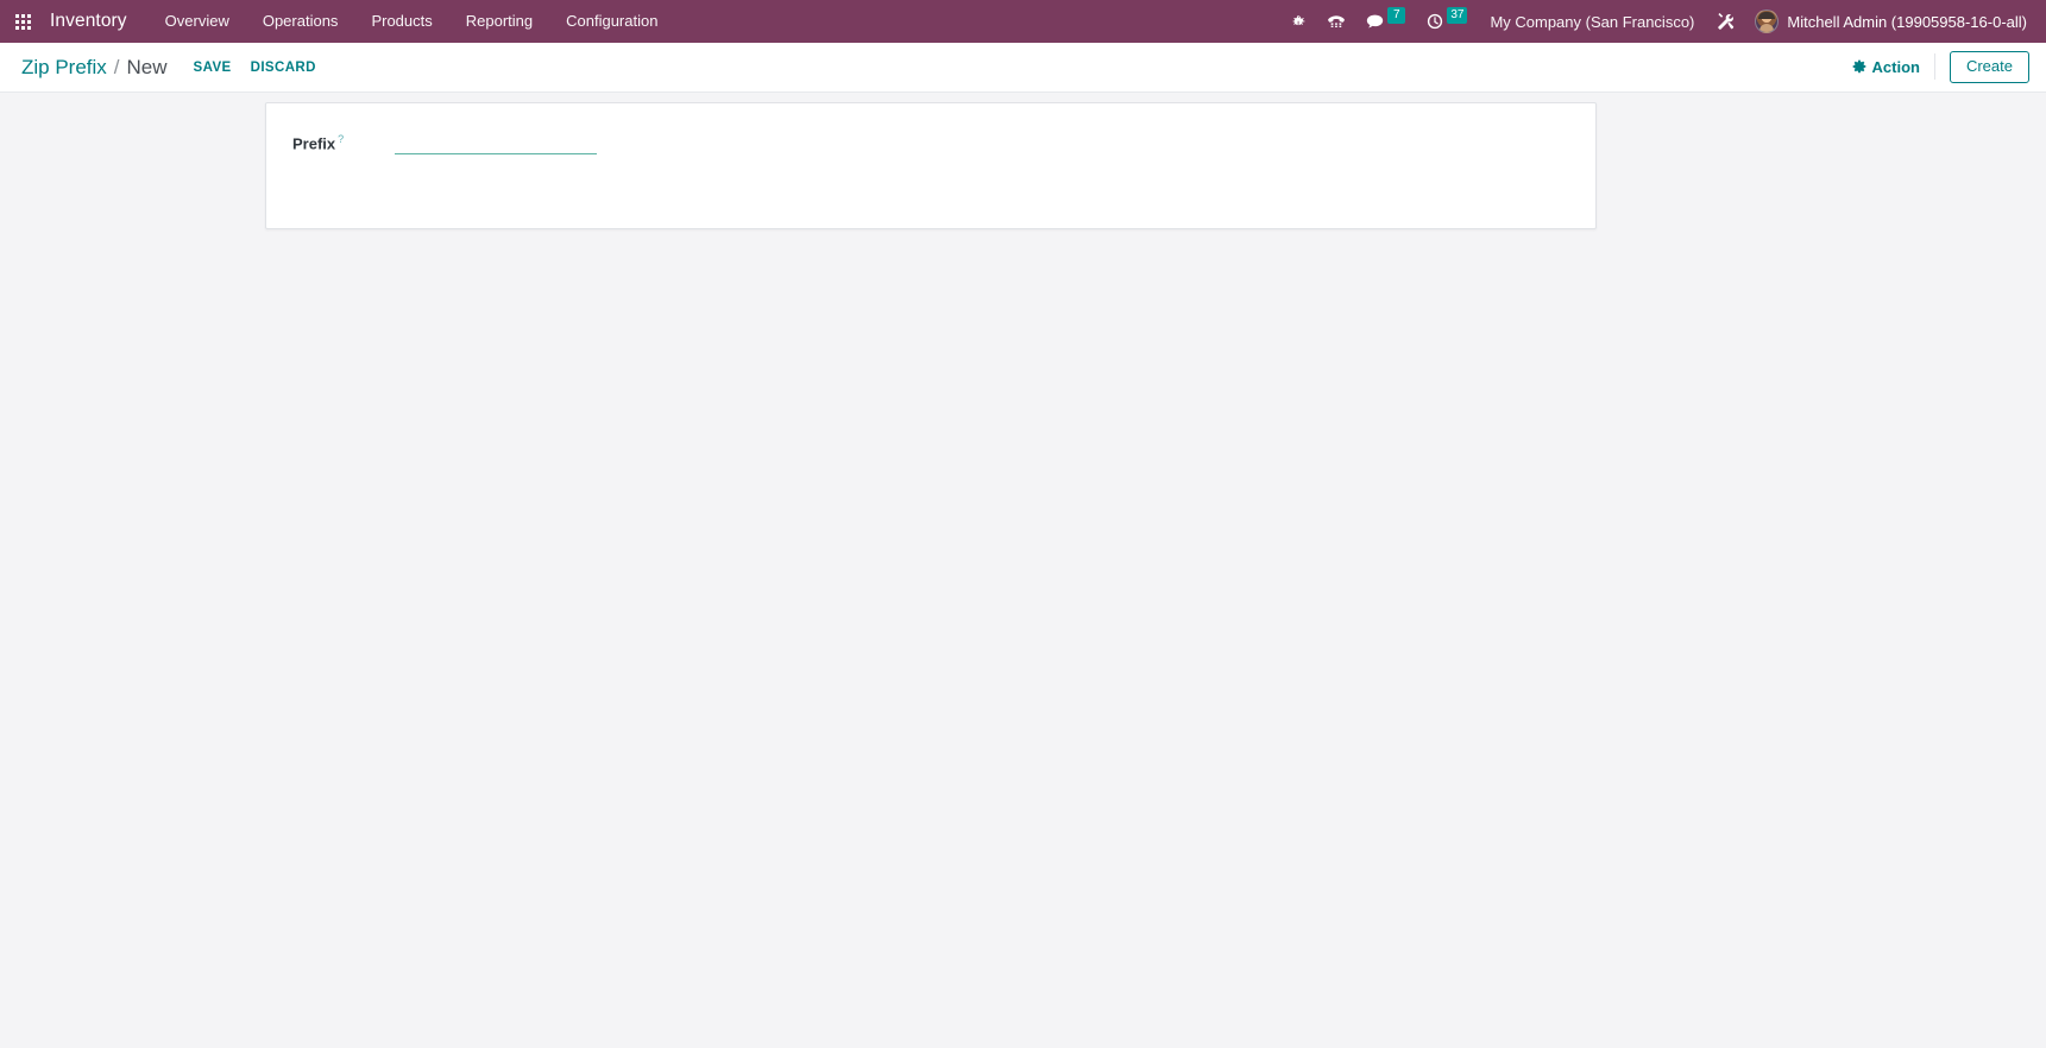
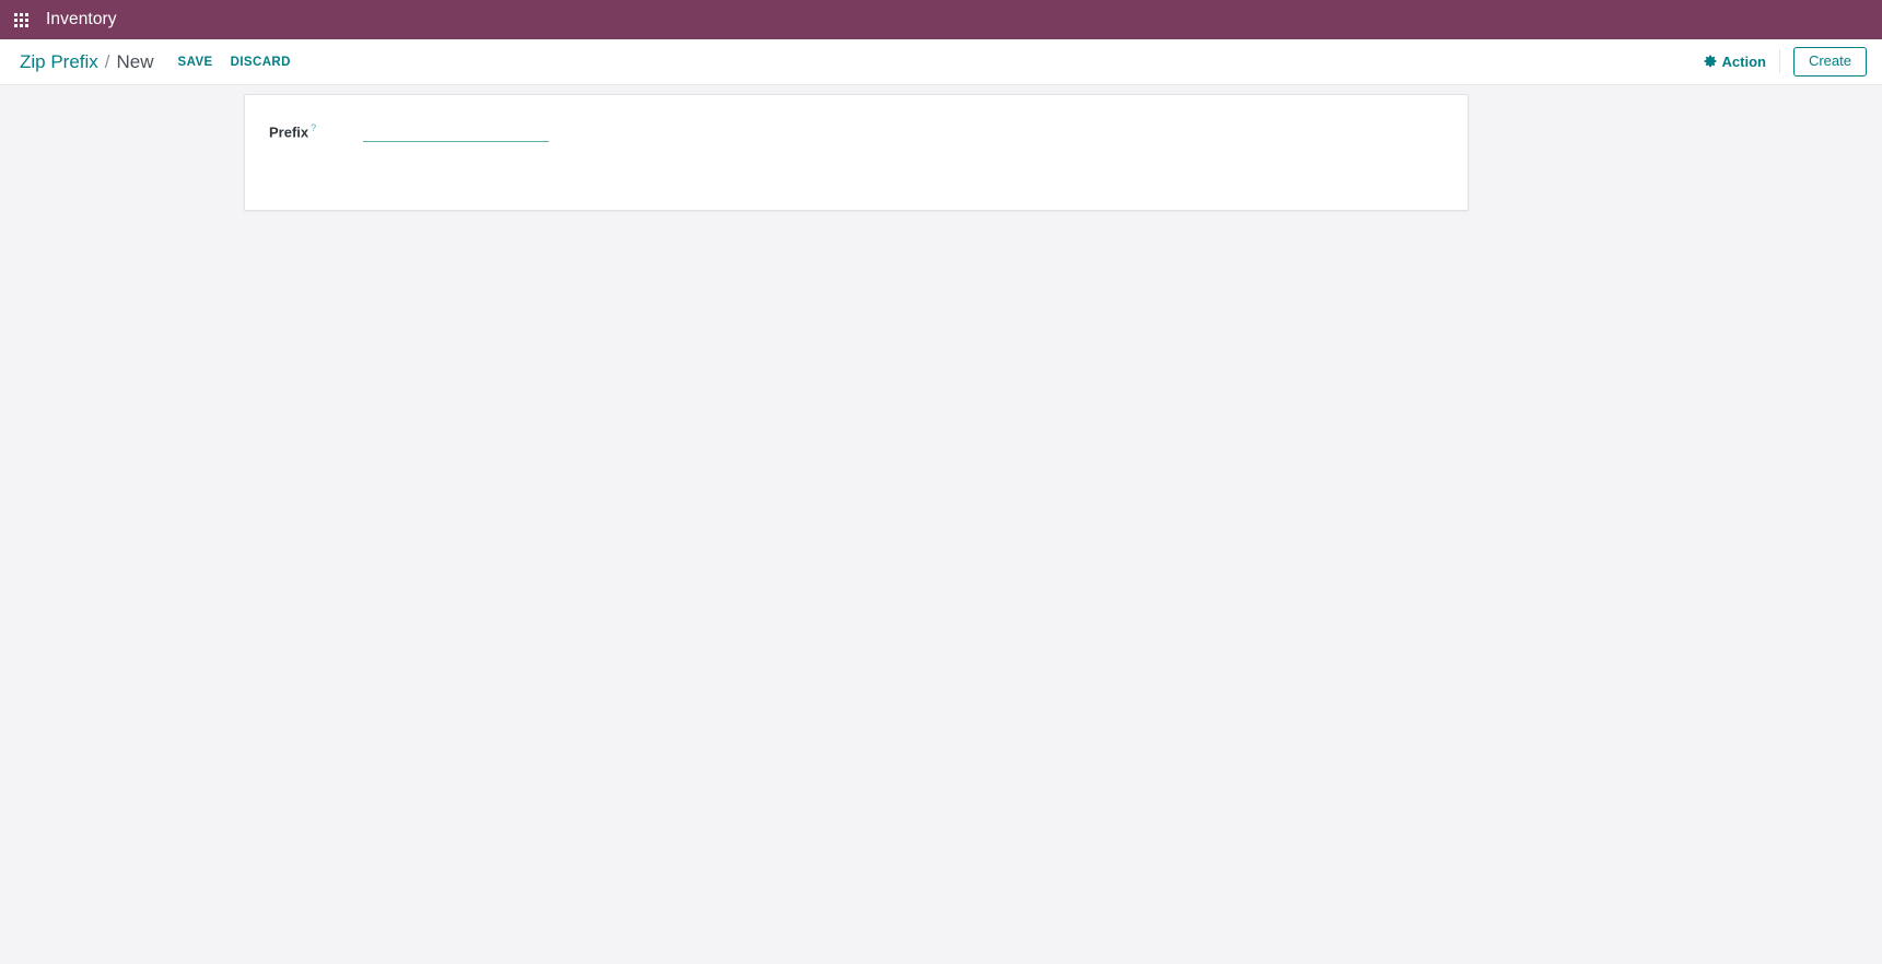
  Inventory
- Overview
- Operations
- Products
- Reporting
- Configuration
- 7
- 37
- My Company (San Francisco)
- Mitchell Admin (19905958-16-0-all)
  Zip Prefix
  /
  New
  SAVE
  DISCARD
  Action
  Create
  Prefix ?
